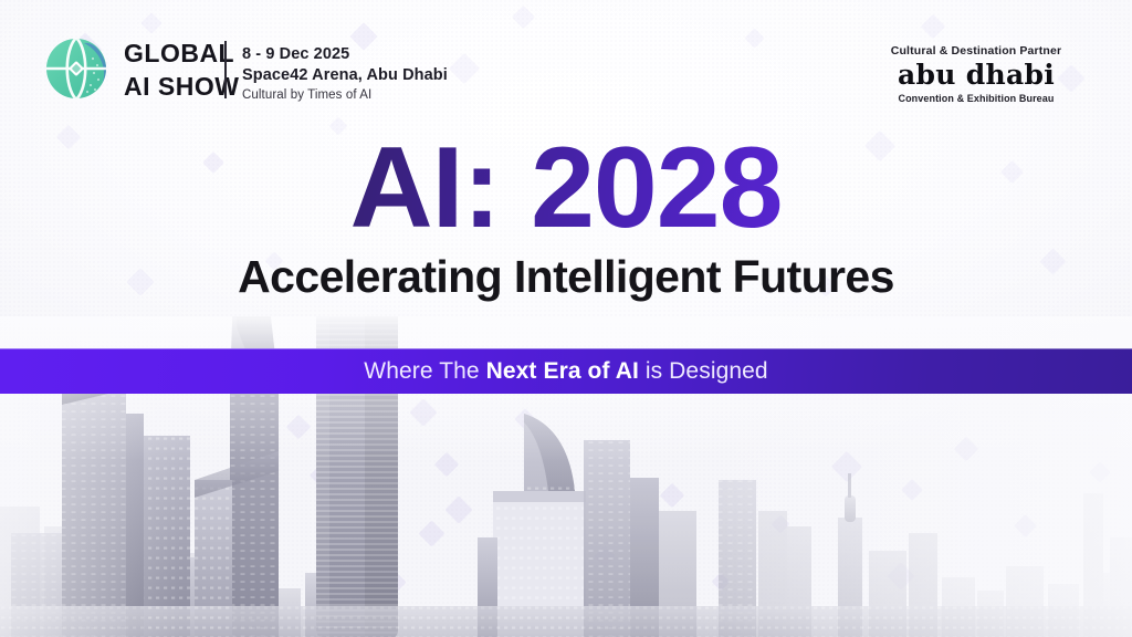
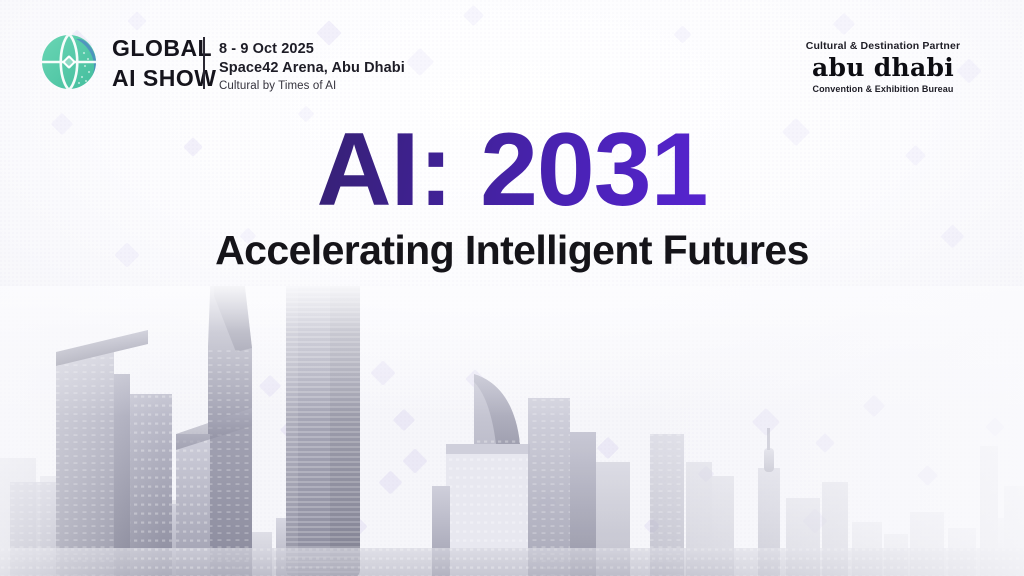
  GLOBA
  AI SHOW
- 8 - 9 Dec 2025
+ 8 - 9 Oct 2025
  Space42 Arena, Abu Dhabi
  Cultural by Times of AI
  Cultural & Destination Partner
  abu dhabi
  Convention & Exhibition Bureau
- AI: 2028
+ AI: 2031
  Accelerating Intelligent Futures
- Where The Next Era of AI is Designed
